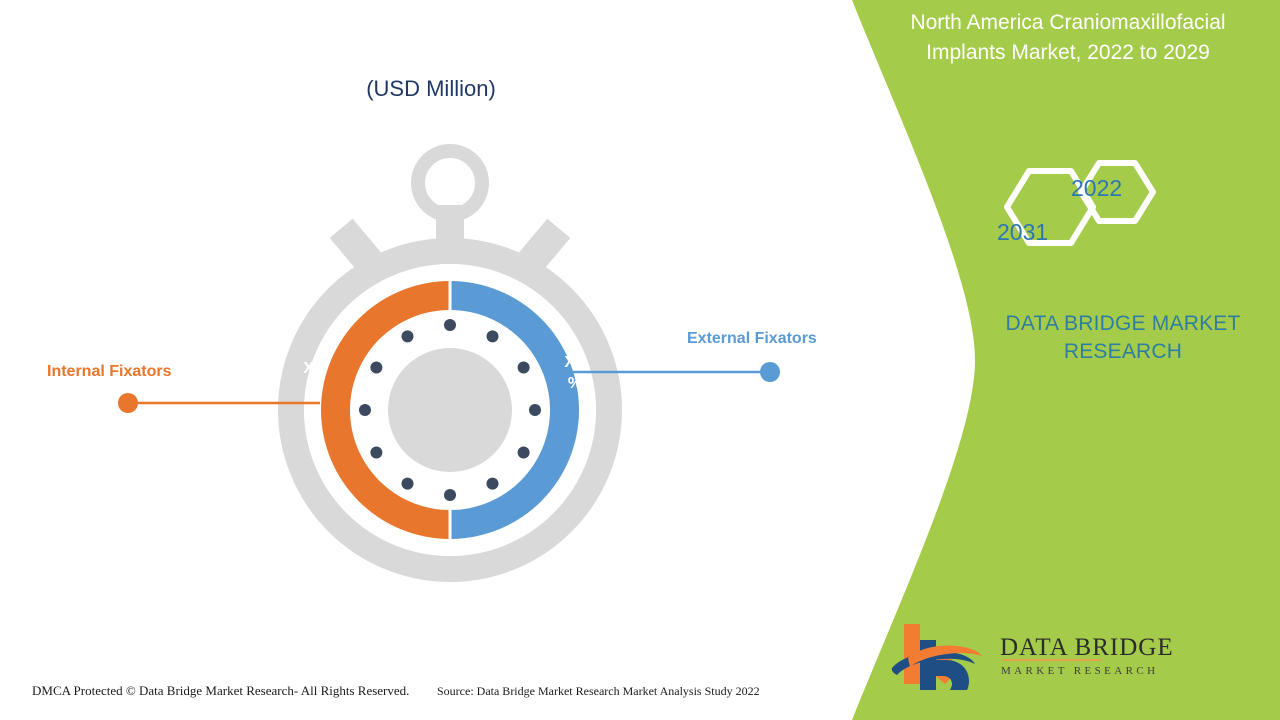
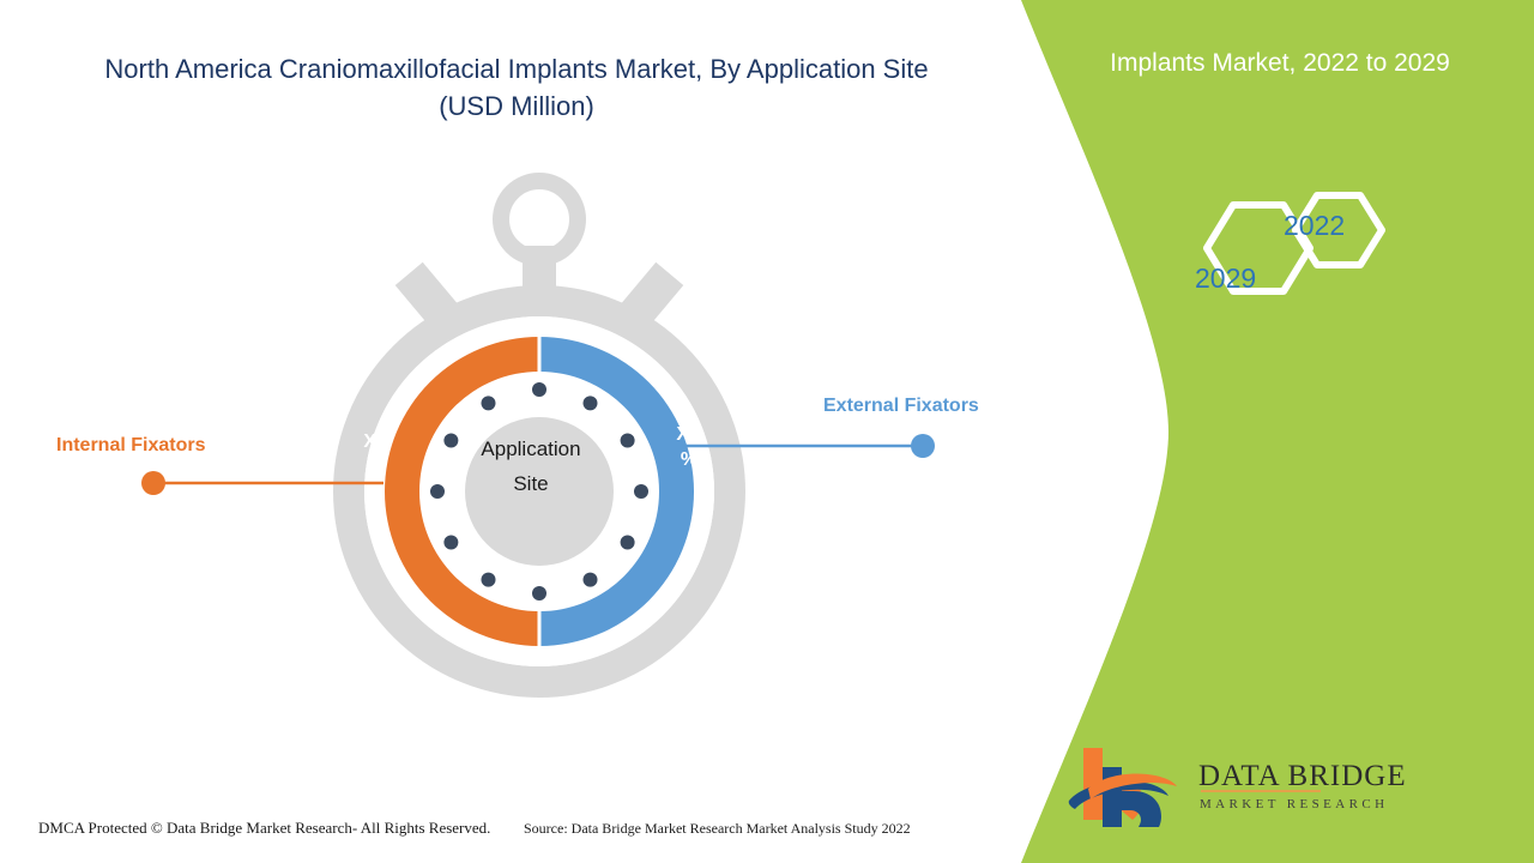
- North America Craniomaxillofacial
  Implants Market, 2022 to 2029
  2022
- 2031
+ 2029
- DATA BRIDGE MARKET
- RESEARCH
  DATA BRIDGE
  MARKET RESEARCH
+ North America Craniomaxillofacial Implants Market, By Application Site
  (USD Million)
+ Application
+ Site
  XX
  %
  XX
  %
  Internal Fixators
  External Fixators
  DMCA Protected © Data Bridge Market Research- All Rights Reserved.
  Source: Data Bridge Market Research Market Analysis Study 2022
